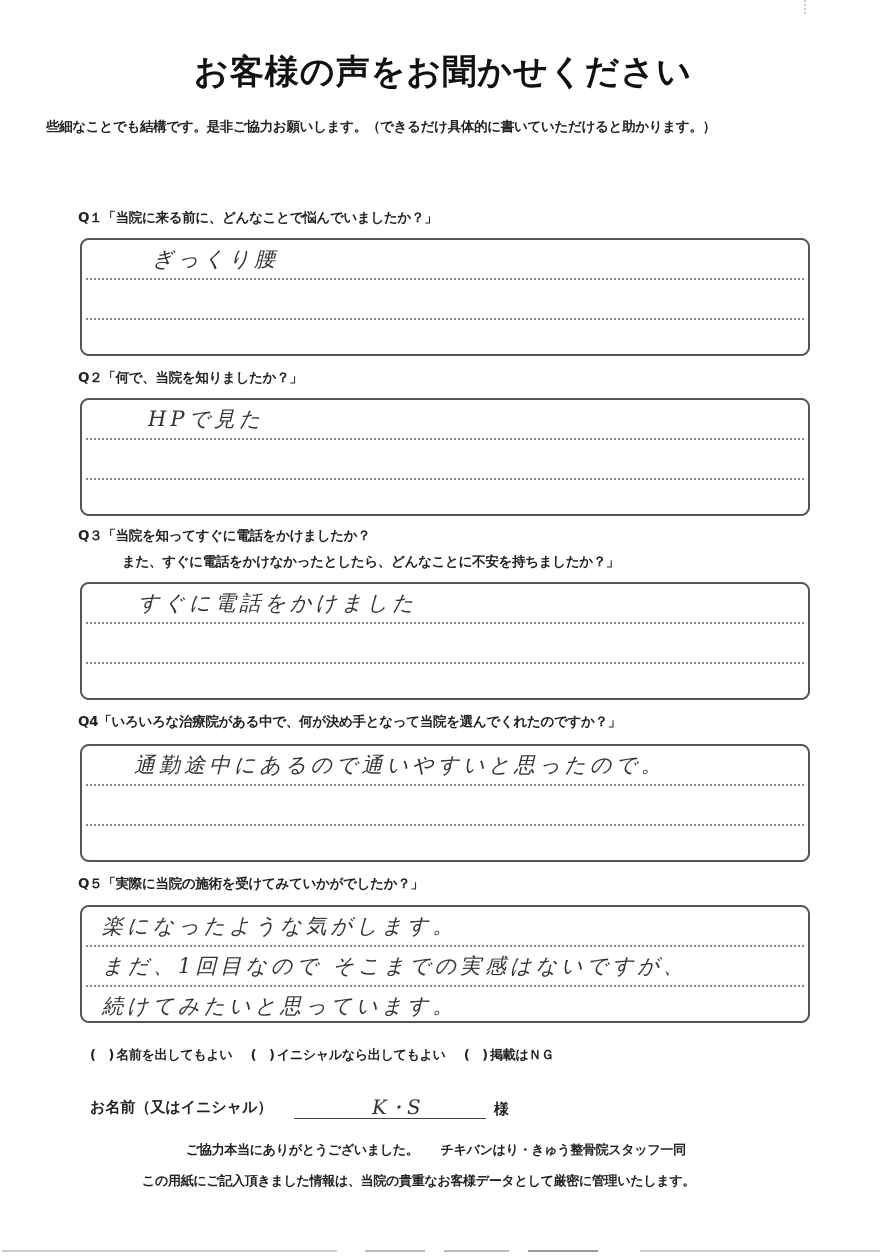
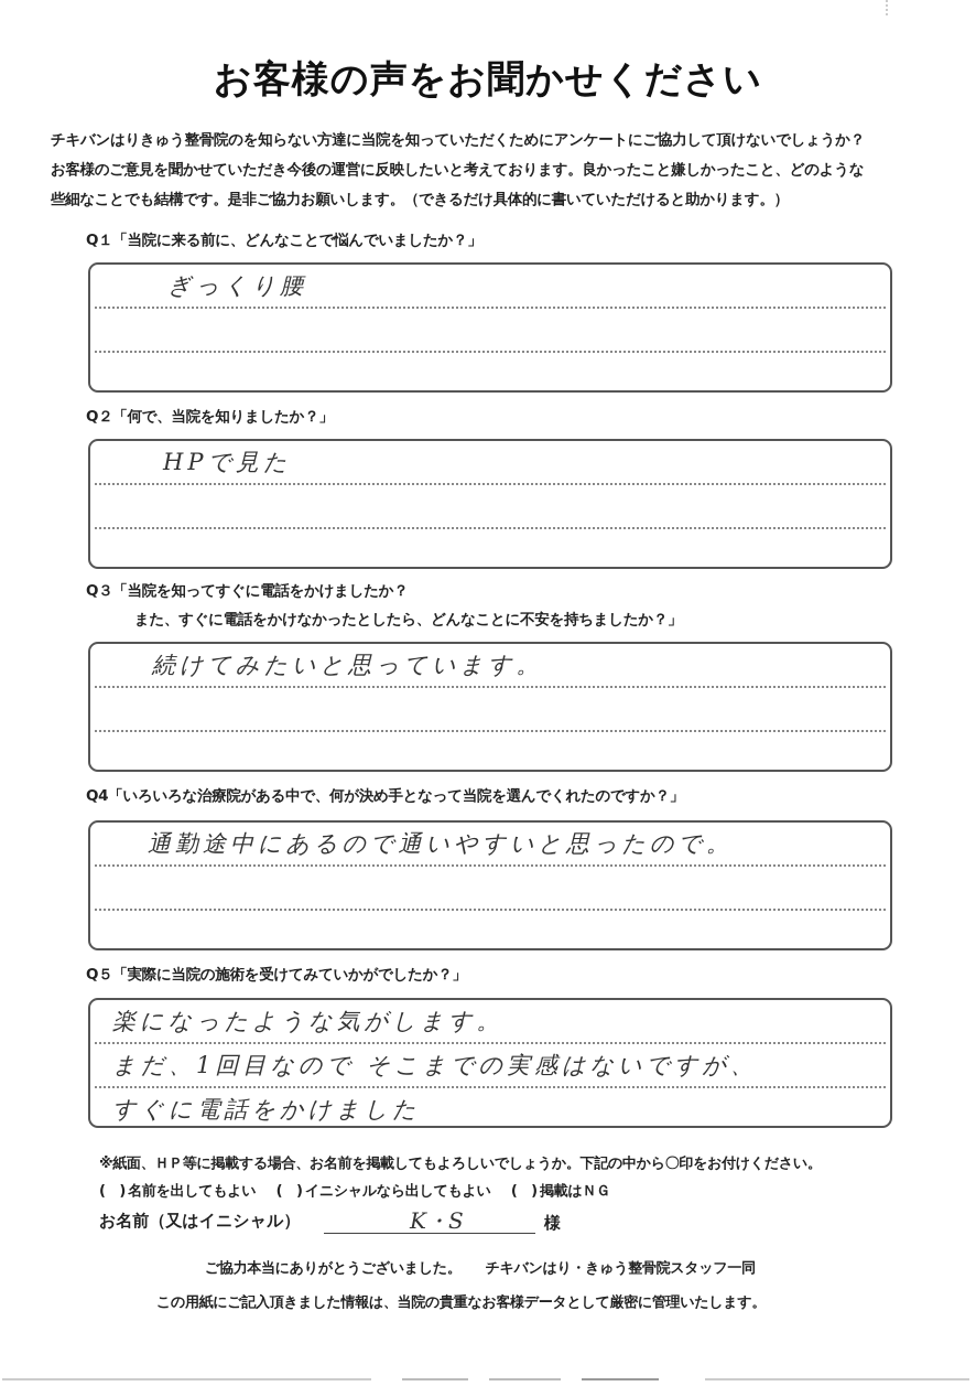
  お客様の声をお聞かせください
+ チキバンはりきゅう整骨院のを知らない方達に当院を知っていただくためにアンケートにご協力して頂けないでしょうか？
+ お客様のご意見を聞かせていただき今後の運営に反映したいと考えております。良かったこと嫌しかったこと、どのような
  些細なことでも結構です。是非ご協力お願いします。（できるだけ具体的に書いていただけると助かります。）
  Q１「当院に来る前に、どんなことで悩んでいましたか？」
  ぎっくり腰
  Q２「何で、当院を知りましたか？」
  HPで見た
  Q３「当院を知ってすぐに電話をかけましたか？
  また、すぐに電話をかけなかったとしたら、どんなことに不安を持ちましたか？」
- すぐに電話をかけました
+ 続けてみたいと思っています。
  Q4「いろいろな治療院がある中で、何が決め手となって当院を選んでくれたのですか？」
  通勤途中にあるので通いやすいと思ったので。
  Q５「実際に当院の施術を受けてみていかがでしたか？」
  楽になったような気がします。
  まだ、1回目なので そこまでの実感はないですが、
- 続けてみたいと思っています。
+ すぐに電話をかけました
+ ※紙面、ＨＰ等に掲載する場合、お名前を掲載してもよろしいでしょうか。下記の中から〇印をお付けください。
  ( ) 名前を出してもよい ( ) イニシャルなら出してもよい ( ) 掲載はＮＧ
  お名前（又はイニシャル）
  K・S
  様
  ご協力本当にありがとうございました。 チキバンはり・きゅう整骨院スタッフ一同
  この用紙にご記入頂きました情報は、当院の貴重なお客様データとして厳密に管理いたします。
